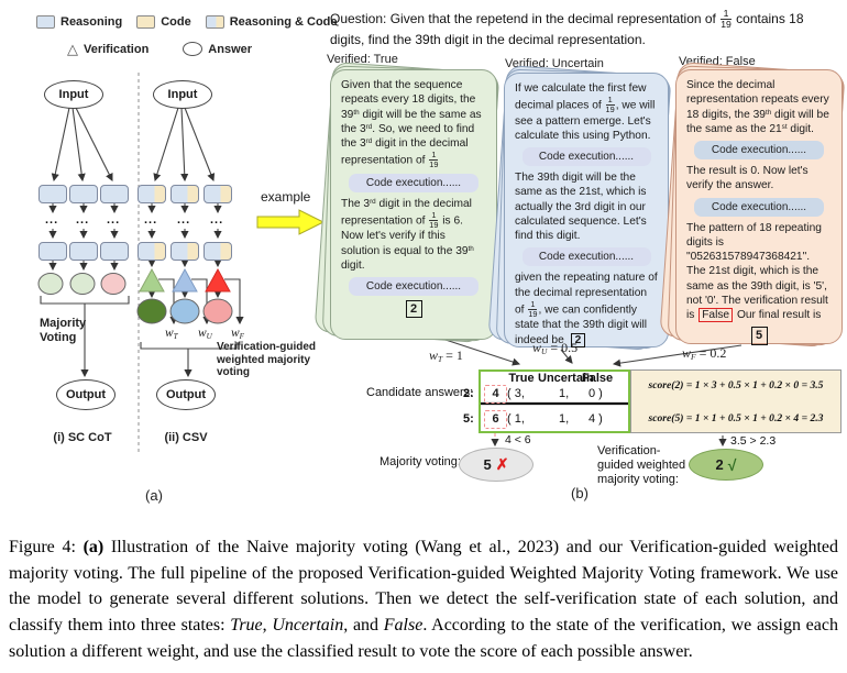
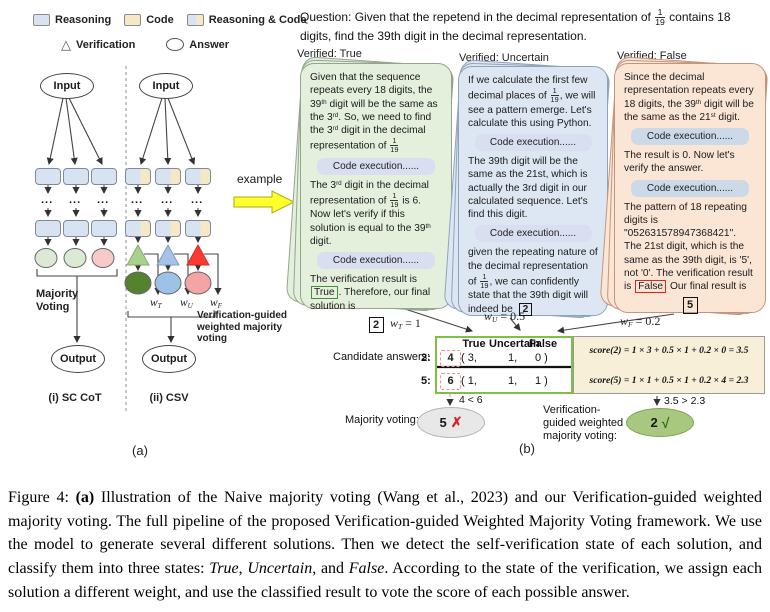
  Reasoning
  Code
  Reasoning & Code
  △
  Verification
  Answer
  Input
  Input
  ...
  ...
  ...
  ...
  ...
  ...
  wT
  wU
  wF
  Majority
  Voting
  Verification-guided weighted majority voting
  Output
  Output
  (i) SC CoT
  (ii) CSV
  (a)
  example
  Question: Given that the repetend in the decimal representation of
  1
  19
  contains 18 digits, find the 39th digit in the decimal representation.
  Verified: True
  Verified: Uncertain
  Verified: False
  Given that the sequence repeats every 18 digits, the 39 digit will be the same as the 3 . So, we need to find the 3 digit in the decimal representation of
  1
  19
  Code execution......
  The 3 digit in the decimal representation of
  1
  19
  is 6. Now let's verify if this solution is equal to the 39 digit.
  Code execution......
+ The verification result is True . Therefore, our final solution is
  2
  If we calculate the first few decimal places of
  1
  19
  , we will see a pattern emerge. Let's calculate this using Python.
  Code execution......
  The 39th digit will be the same as the 21st, which is actually the 3rd digit in our calculated sequence. Let's find this digit.
  Code execution......
  given the repeating nature of the decimal representation of
  1
  19
  , we can confidently state that the 39th digit will indeed be 2
  Since the decimal representation repeats every 18 digits, the 39 digit will be the same as the 21 digit.
  Code execution......
  The result is 0. Now let's verify the answer.
  Code execution......
  The pattern of 18 repeating digits is "052631578947368421". The 21st digit, which is the same as the 39th digit, is '5', not '0'. The verification result is False Our final result is
  5
  wT = 1
  wU = 0.5
  wF = 0.2
  Candidate answers:
  True
  Uncertain
  False
  2:
  4
  ( 3,
  1,
  0 )
  5:
  6
  ( 1,
  1,
- 4 )
+ 1 )
  score(2) = 1 × 3 + 0.5 × 1 + 0.2 × 0 = 3.5
  score(5) = 1 × 1 + 0.5 × 1 + 0.2 × 4 = 2.3
  4 < 6
  Majority voting
  5
  ✗
  3.5 > 2.3
  Verification-guided weighted majority voting:
  2
  √
  (b)
  Figure 4: (a) Illustration of the Naive majority voting (Wang et al., 2023) and our Verification-guided weighted majority voting. The full pipeline of the proposed Verification-guided Weighted Majority Voting framework. We use the model to generate several different solutions. Then we detect the self-verification state of each solution, and classify them into three states: True, Uncertain, and False. According to the state of the verification, we assign each solution a different weight, and use the classified result to vote the score of each possible answer.
